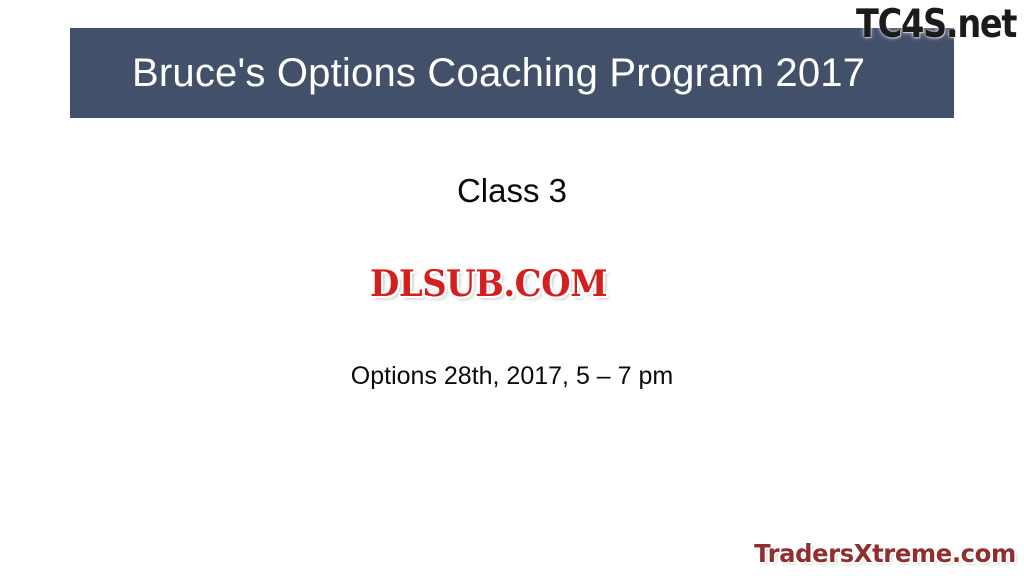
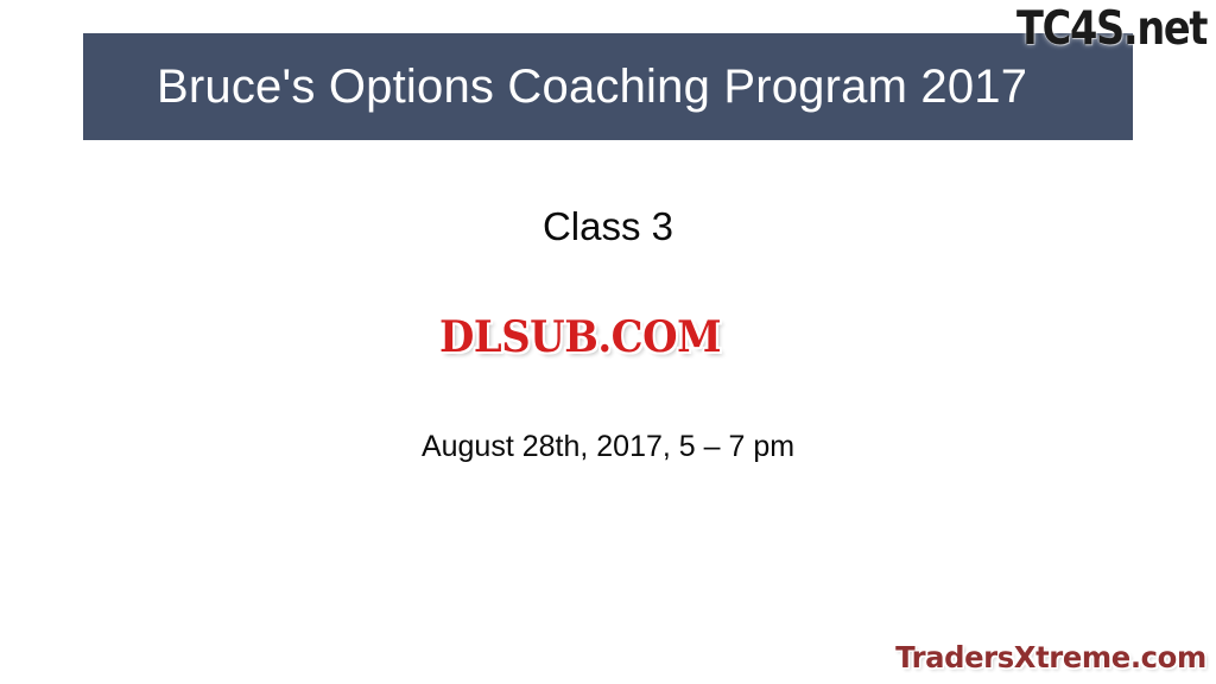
  Bruce's Options Coaching Program 2017
  Class 3
- Options 28th, 2017, 5 – 7 pm
+ August 28th, 2017, 5 – 7 pm
  TC4S.net
  DLSUB.COM
  TradersXtreme.com
